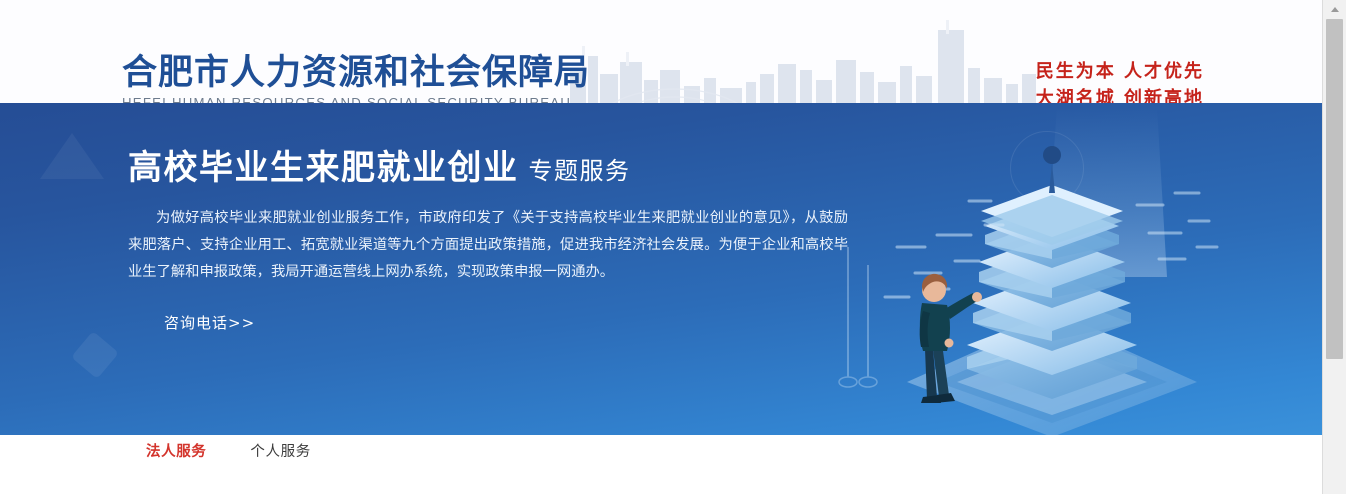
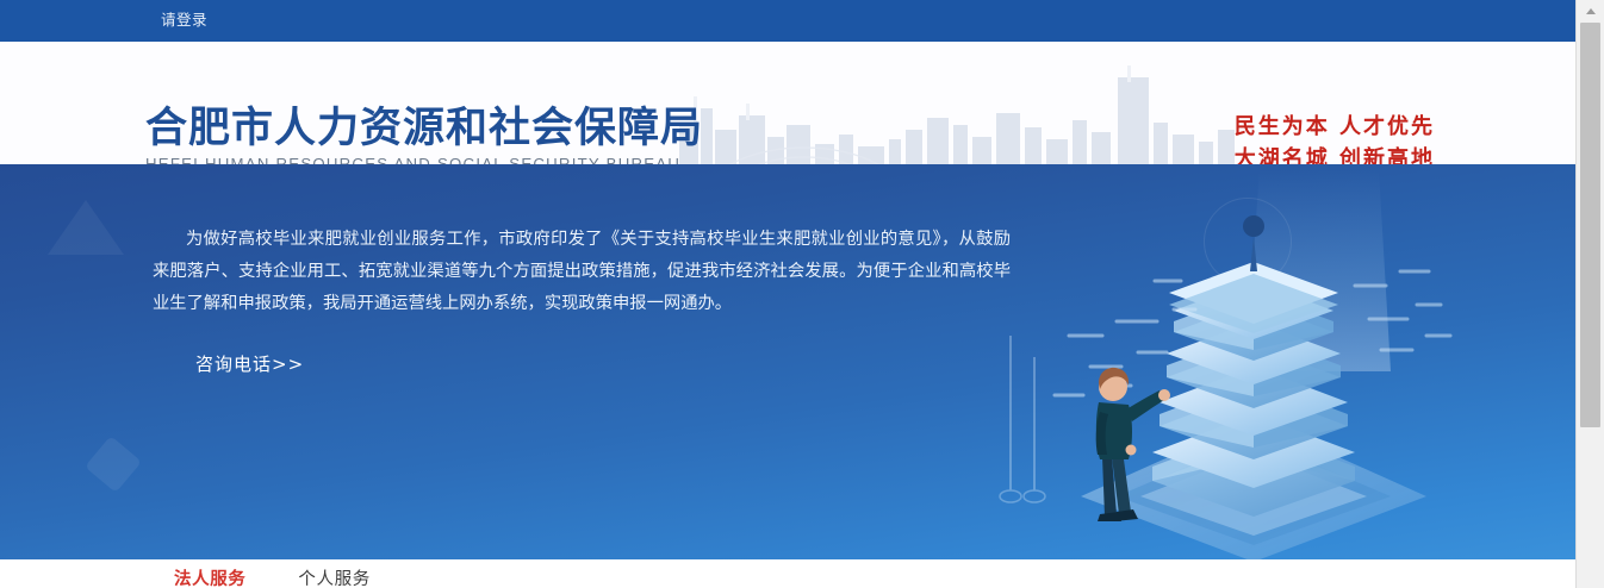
+ 请登录
  合肥市人力资源和社会保障局
  民生为本 人才优先
  大湖名城 创新高地
- 高校毕业生来肥就业创业 专题服务
  为做好高校毕业来肥就业创业服务工作，市政府印发了《关于支持高校毕业生来肥就业创业的意见》，从鼓励来肥落户、支持企业用工、拓宽就业渠道等九个方面提出政策措施，促进我市经济社会发展。为便于企业和高校毕业生了解和申报政策，我局开通运营线上网办系统，实现政策申报一网通办。
  咨询电话>>
  法人服务
  个人服务
